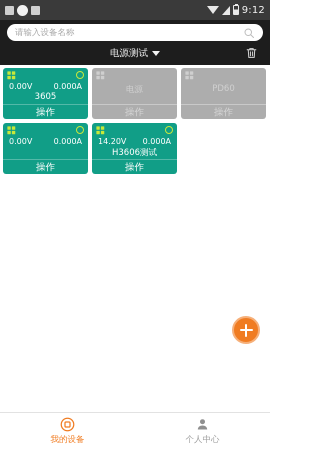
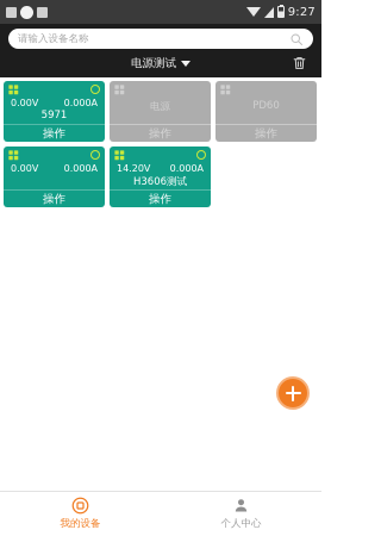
- 9:12
+ 9:27
  请输入设备名称
  电源测试
  0.00V
  0.000A
- 3605
+ 5971
  操作
  电源
  操作
  PD60
  操作
  0.00V
  0.000A
  操作
  14.20V
  0.000A
  H3606测试
  操作
  我的设备
  个人中心
